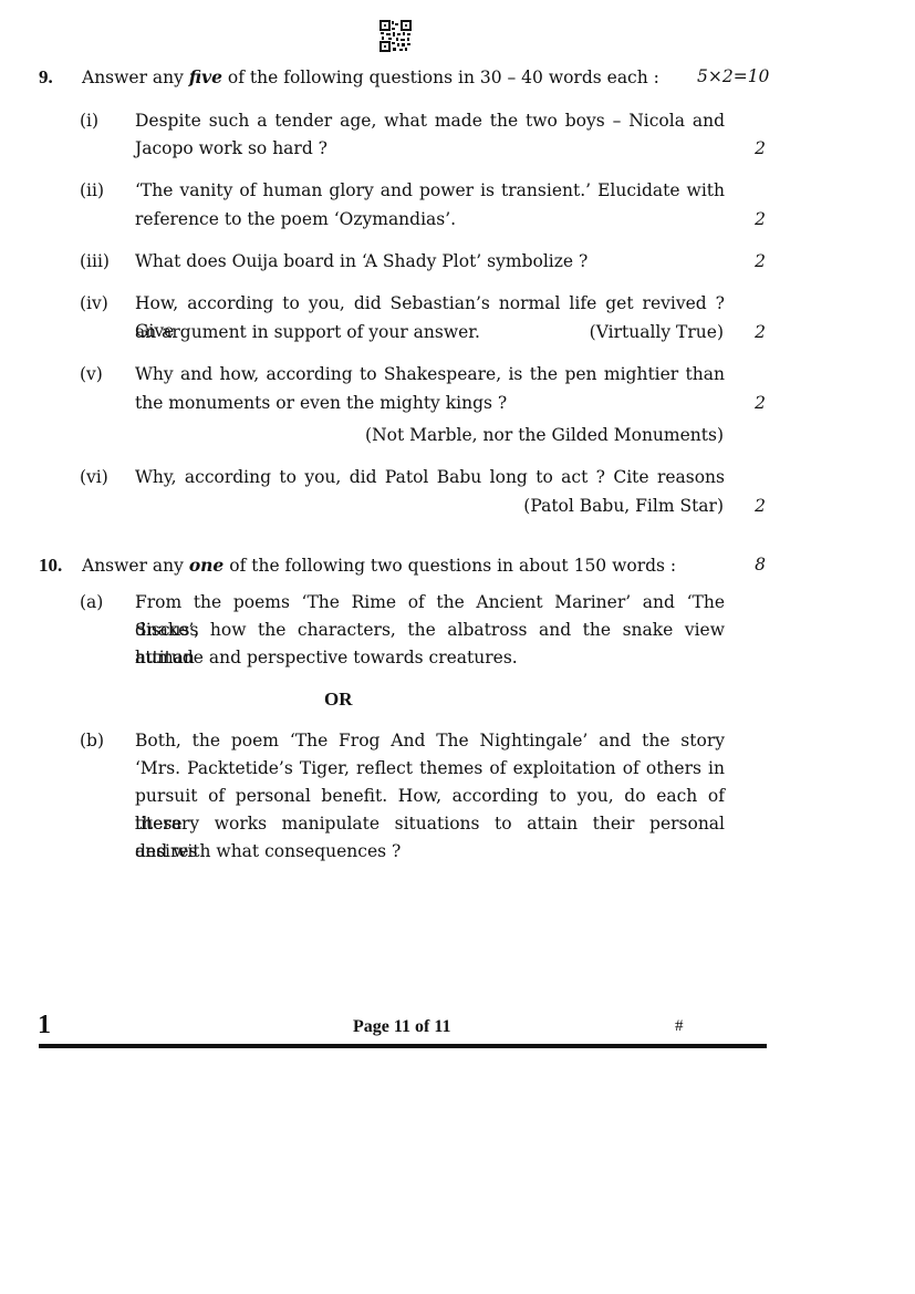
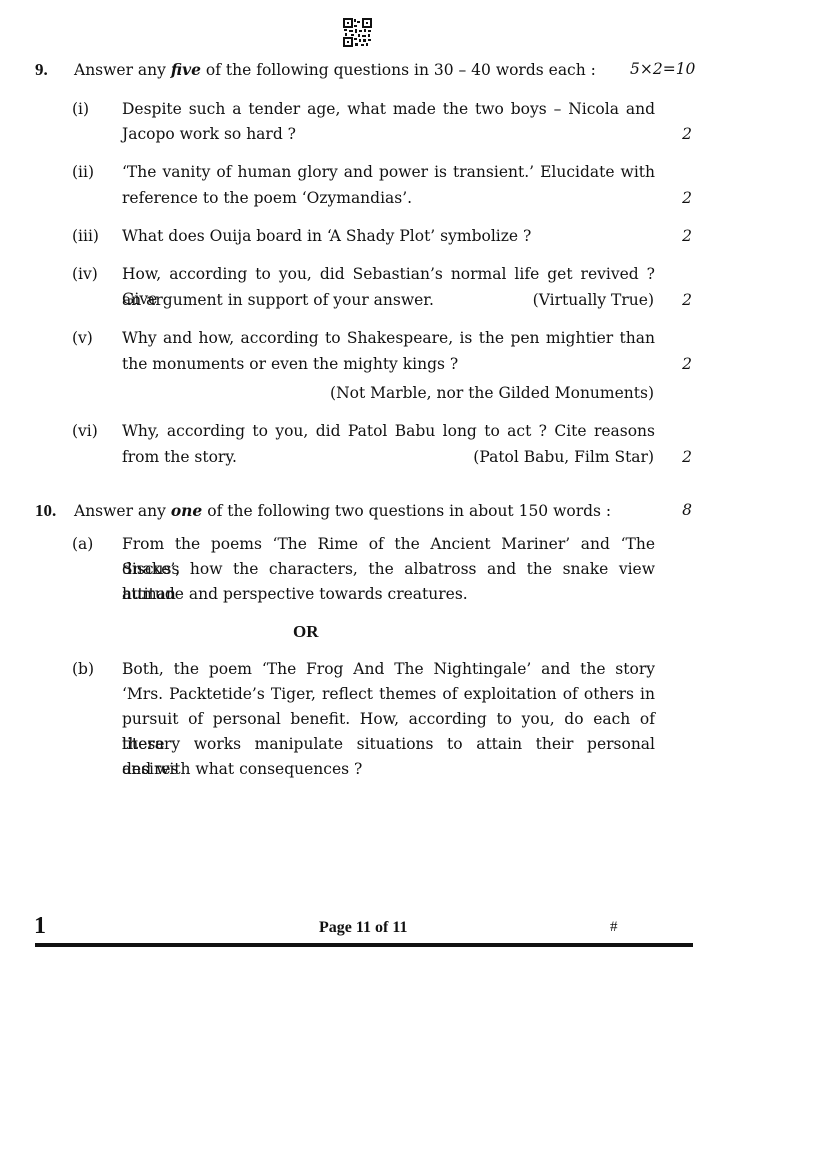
  9.
  Answer any five of the following questions in 30 – 40 words each :
  5×2=10
  (i)
  Despite such a tender age, what made the two boys – Nicola and
  Jacopo work so hard ?
  2
  (ii)
  ‘The vanity of human glory and power is transient.’ Elucidate with
  reference to the poem ‘Ozymandias’.
  2
  (iii)
  What does Ouija board in ‘A Shady Plot’ symbolize ?
  2
  (iv)
  How, according to you, did Sebastian’s normal life get revived ? Give
  an argument in support of your answer.
  (Virtually True)
  2
  (v)
  Why and how, according to Shakespeare, is the pen mightier than
  the monuments or even the mighty kings ?
  2
  (Not Marble, nor the Gilded Monuments)
  (vi)
  Why, according to you, did Patol Babu long to act ? Cite reasons
+ from the story.
  (Patol Babu, Film Star)
  2
  10.
  Answer any one of the following two questions in about 150 words :
  8
  (a)
  From the poems ‘The Rime of the Ancient Mariner’ and ‘The Snake’,
  discuss how the characters, the albatross and the snake view human
  attitude and perspective towards creatures.
  OR
  (b)
  Both, the poem ‘The Frog And The Nightingale’ and the story
  ‘Mrs. Packtetide’s Tiger, reflect themes of exploitation of others in
  pursuit of personal benefit. How, according to you, do each of these
  literary works manipulate situations to attain their personal desires
  and with what consequences ?
  1
  Page 11 of 11
  #
